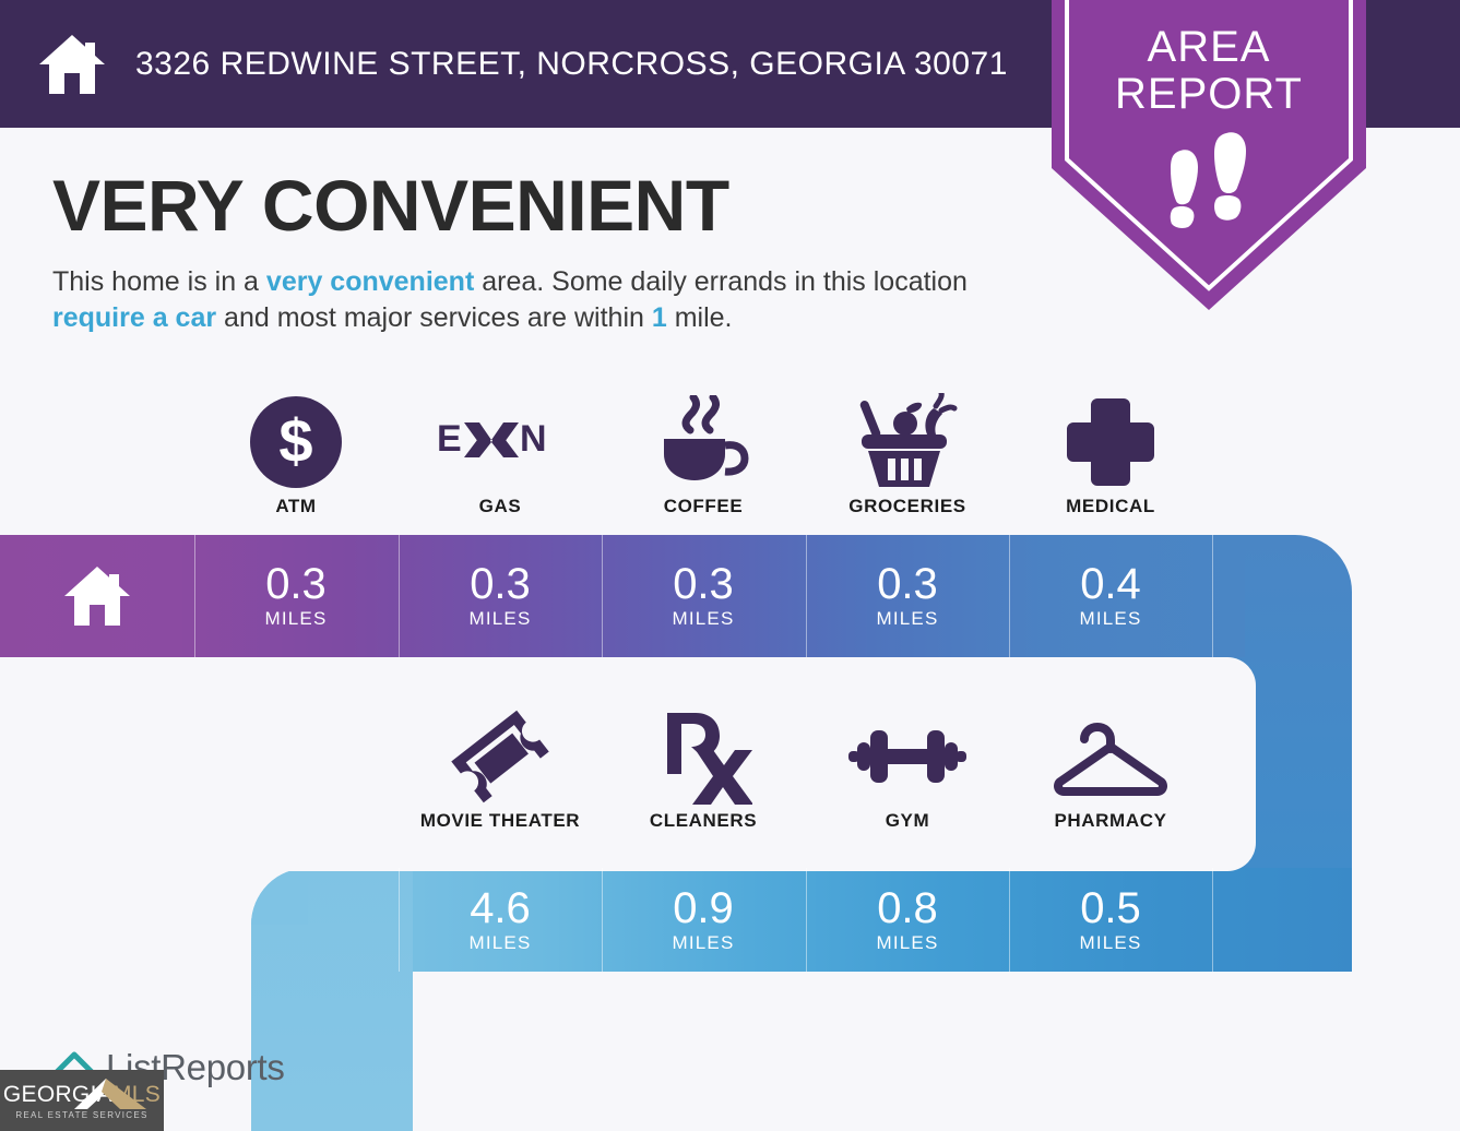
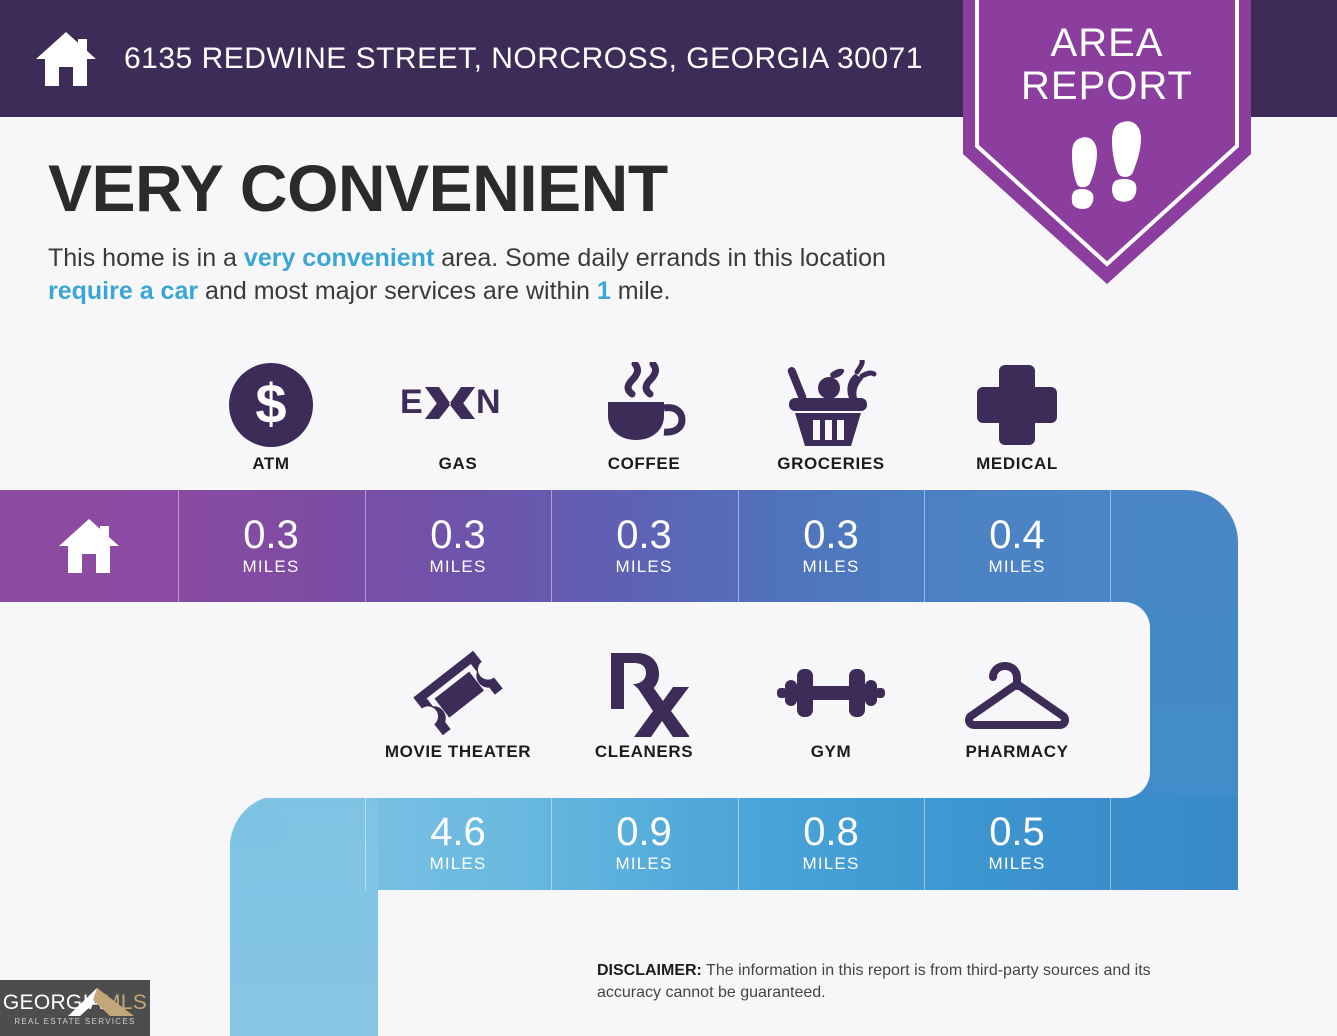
- 3326 REDWINE STREET, NORCROSS, GEORGIA 30071
+ 6135 REDWINE STREET, NORCROSS, GEORGIA 30071
  AREA
  REPORT
  VERY CONVENIENT
  This home is in a very convenient area. Some daily errands in this location require a car and most major services are within 1 mile.
  $
  ATM
  E
  N
  GAS
  COFFEE
  GROCERIES
  MEDICAL
  MOVIE THEATER
  CLEANERS
  GYM
  PHARMACY
  0.3
  MILES
  0.3
  MILES
  0.3
  MILES
  0.3
  MILES
  0.4
  MILES
  4.6
  MILES
  0.9
  MILES
  0.8
  MILES
  0.5
  MILES
- ListReports
  GEORG LS
  REAL ESTATE SERVICES
+ DISCLAIMER: The information in this report is from third-party sources and its accuracy cannot be guaranteed.
